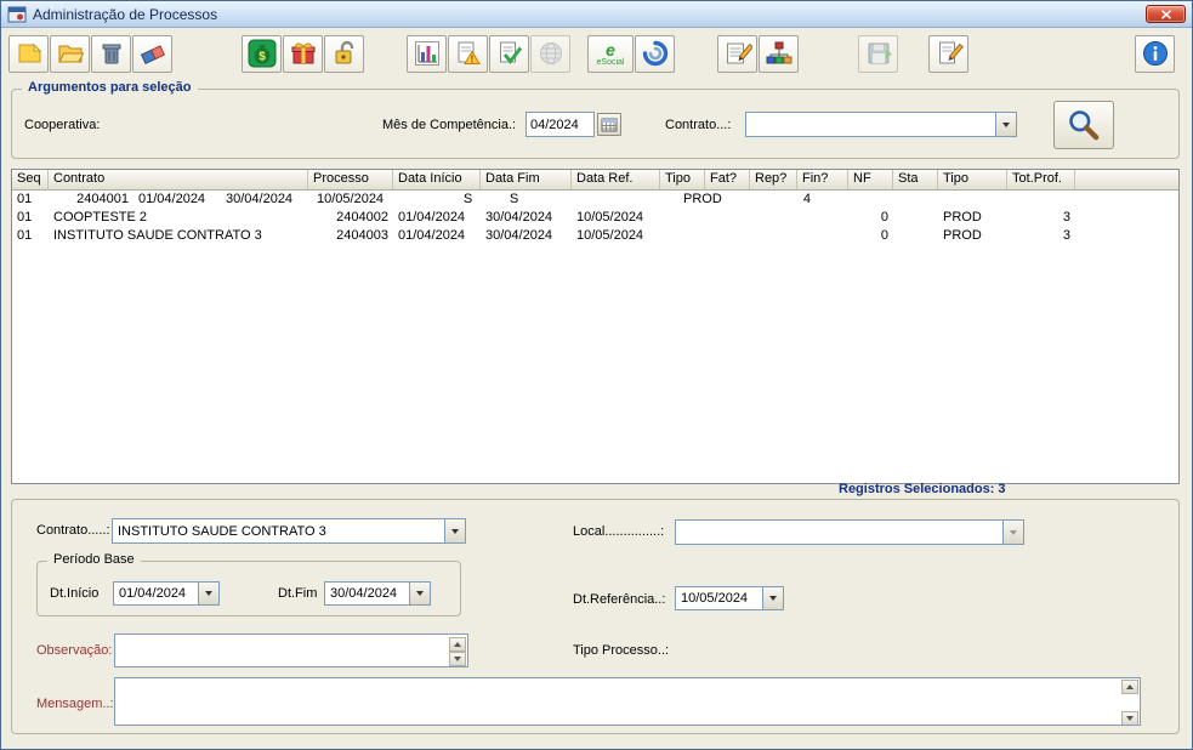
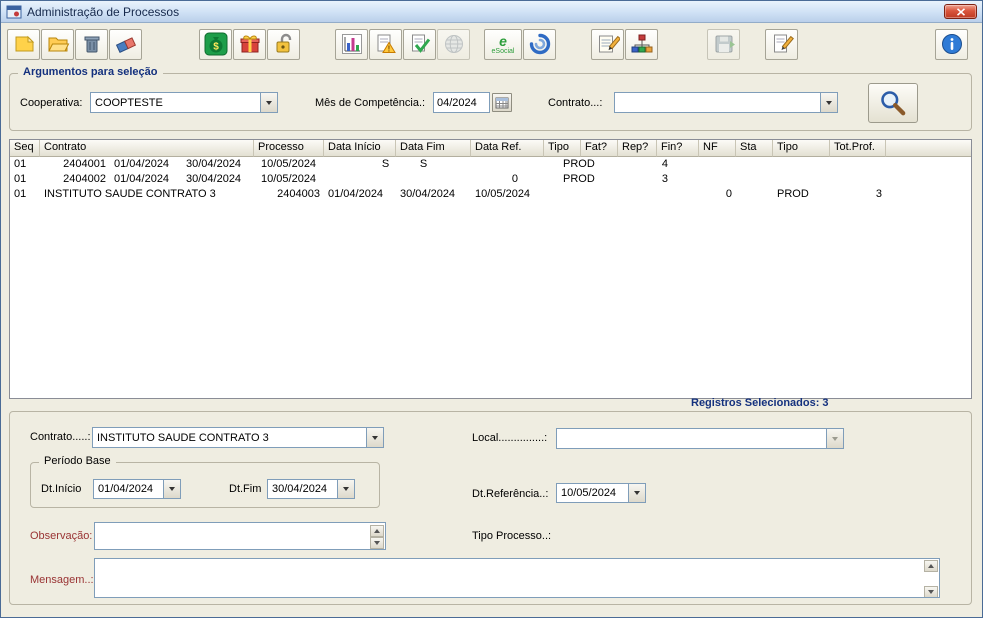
  Administração de Processos
  $
  !
  e
  Argumentos para seleção
  Cooperativa:
+ COOPTESTE
  Mês de Competência.:
  04/2024
  Contrato...:
  Seq
  Contrato
  Processo
  Data Início
  Data Fim
  Data Ref.
  Tipo
  Fat?
  Rep?
  Fin?
  NF
  Sta
  Tipo
  Tot.Prof.
  01
  2404001
  01/04/2024
  30/04/2024
  10/05/2024
  S
  S
  PROD
  4
  01
- COOPTESTE 2
  2404002
  01/04/2024
  30/04/2024
  10/05/2024
  0
  PROD
  3
  01
  INSTITUTO SAUDE CONTRATO 3
  2404003
  01/04/2024
  30/04/2024
  10/05/2024
  0
  PROD
  3
  Registros Selecionados: 3
  Contrato.....:
  INSTITUTO SAUDE CONTRATO 3
  Local...............:
  Período Base
  Dt.Início
  01/04/2024
  Dt.Fim
  30/04/2024
  Dt.Referência..:
  10/05/2024
  Observação:
  Tipo Processo..:
  Mensagem..:
